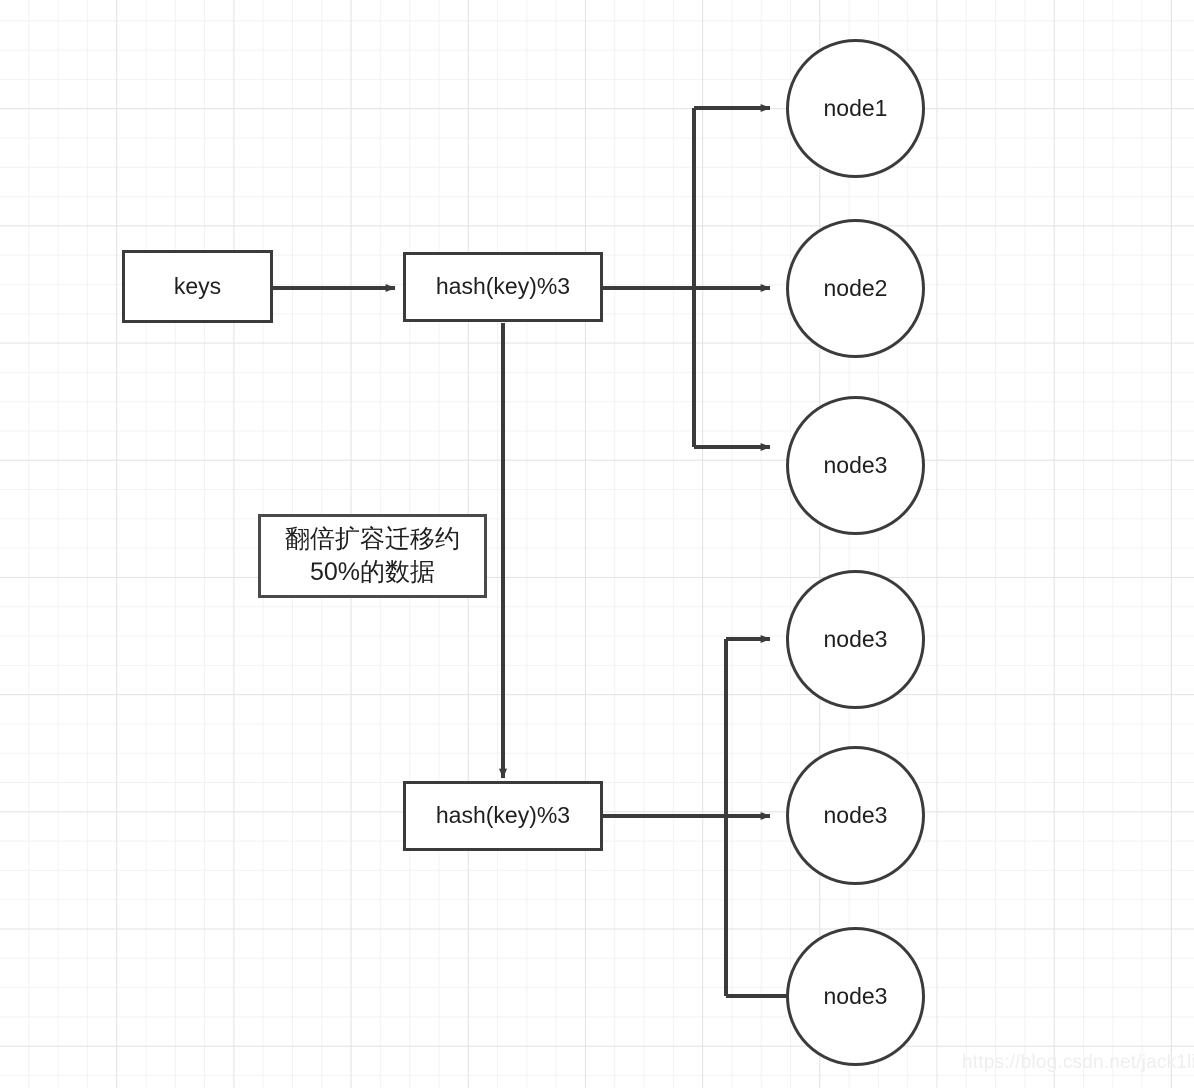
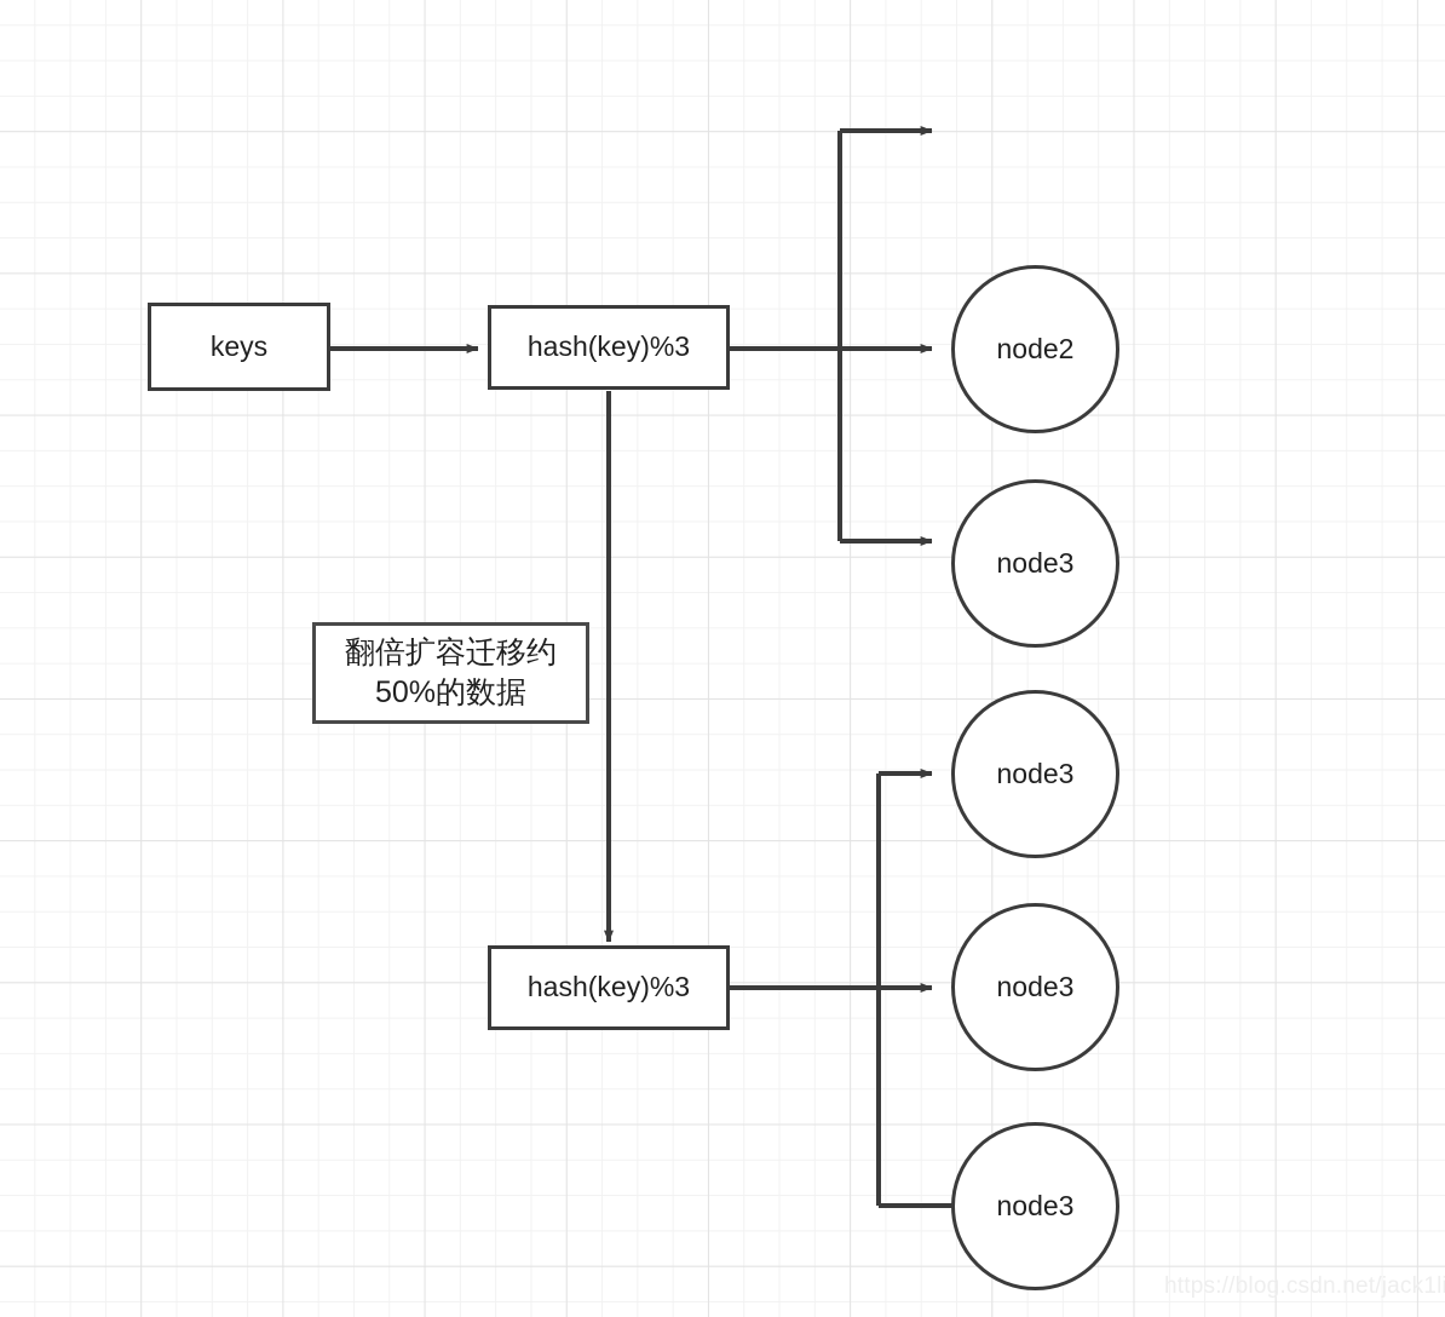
  keys
  hash(key)%3
  hash(key)%3
  翻倍扩容迁移约
  50%的数据
- node1
  node2
  node3
  node3
  node3
  node3
  https://blog.csdn.net/jack1l
